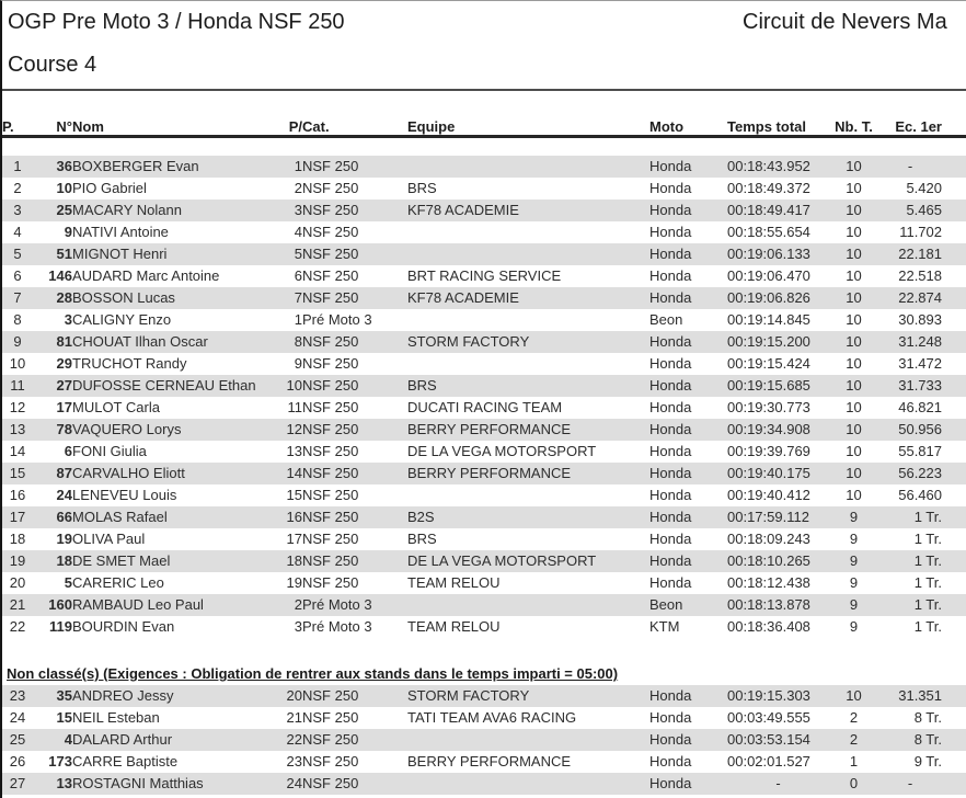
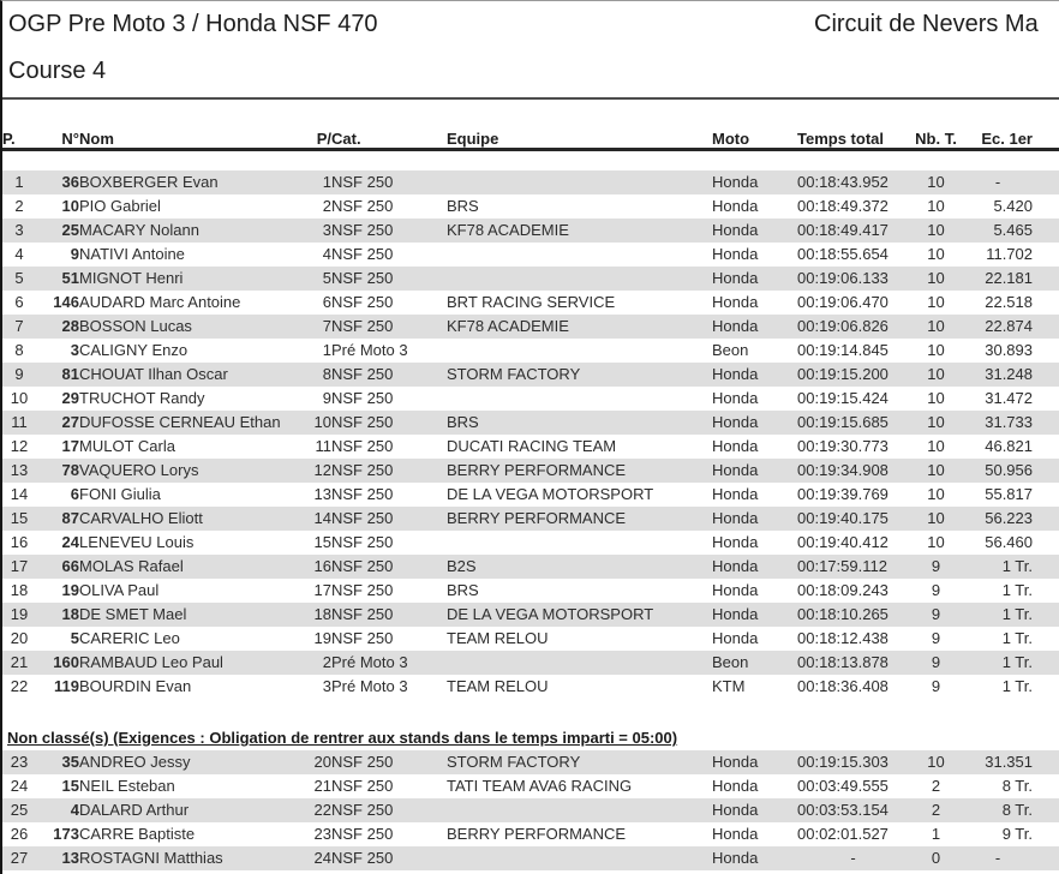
- OGP Pre Moto 3 / Honda NSF 250
+ OGP Pre Moto 3 / Honda NSF 470
  Circuit de Nevers Ma
  Course 4
  P.	N°	Nom	P/	Cat.	Equipe	Moto	Temps total	Nb. T.	Ec. 1er
  1	36	BOXBERGER Evan	1	NSF 250		Honda	00:18:43.952	10	-
  2	10	PIO Gabriel	2	NSF 250	BRS	Honda	00:18:49.372	10	5.420
  3	25	MACARY Nolann	3	NSF 250	KF78 ACADEMIE	Honda	00:18:49.417	10	5.465
  4	9	NATIVI Antoine	4	NSF 250		Honda	00:18:55.654	10	11.702
  5	51	MIGNOT Henri	5	NSF 250		Honda	00:19:06.133	10	22.181
  6	146	AUDARD Marc Antoine	6	NSF 250	BRT RACING SERVICE	Honda	00:19:06.470	10	22.518
  7	28	BOSSON Lucas	7	NSF 250	KF78 ACADEMIE	Honda	00:19:06.826	10	22.874
  8	3	CALIGNY Enzo	1	Pré Moto 3		Beon	00:19:14.845	10	30.893
  9	81	CHOUAT Ilhan Oscar	8	NSF 250	STORM FACTORY	Honda	00:19:15.200	10	31.248
  10	29	TRUCHOT Randy	9	NSF 250		Honda	00:19:15.424	10	31.472
  11	27	DUFOSSE CERNEAU Ethan	10	NSF 250	BRS	Honda	00:19:15.685	10	31.733
  12	17	MULOT Carla	11	NSF 250	DUCATI RACING TEAM	Honda	00:19:30.773	10	46.821
  13	78	VAQUERO Lorys	12	NSF 250	BERRY PERFORMANCE	Honda	00:19:34.908	10	50.956
  14	6	FONI Giulia	13	NSF 250	DE LA VEGA MOTORSPORT	Honda	00:19:39.769	10	55.817
  15	87	CARVALHO Eliott	14	NSF 250	BERRY PERFORMANCE	Honda	00:19:40.175	10	56.223
  16	24	LENEVEU Louis	15	NSF 250		Honda	00:19:40.412	10	56.460
  17	66	MOLAS Rafael	16	NSF 250	B2S	Honda	00:17:59.112	9	1 Tr.
  18	19	OLIVA Paul	17	NSF 250	BRS	Honda	00:18:09.243	9	1 Tr.
  19	18	DE SMET Mael	18	NSF 250	DE LA VEGA MOTORSPORT	Honda	00:18:10.265	9	1 Tr.
  20	5	CARERIC Leo	19	NSF 250	TEAM RELOU	Honda	00:18:12.438	9	1 Tr.
  21	160	RAMBAUD Leo Paul	2	Pré Moto 3		Beon	00:18:13.878	9	1 Tr.
  22	119	BOURDIN Evan	3	Pré Moto 3	TEAM RELOU	KTM	00:18:36.408	9	1 Tr.
  Non classé(s) (Exigences : Obligation de rentrer aux stands dans le temps imparti = 05:00)
  23	35	ANDREO Jessy	20	NSF 250	STORM FACTORY	Honda	00:19:15.303	10	31.351
  24	15	NEIL Esteban	21	NSF 250	TATI TEAM AVA6 RACING	Honda	00:03:49.555	2	8 Tr.
  25	4	DALARD Arthur	22	NSF 250		Honda	00:03:53.154	2	8 Tr.
  26	173	CARRE Baptiste	23	NSF 250	BERRY PERFORMANCE	Honda	00:02:01.527	1	9 Tr.
  27	13	ROSTAGNI Matthias	24	NSF 250		Honda	-	0	-
